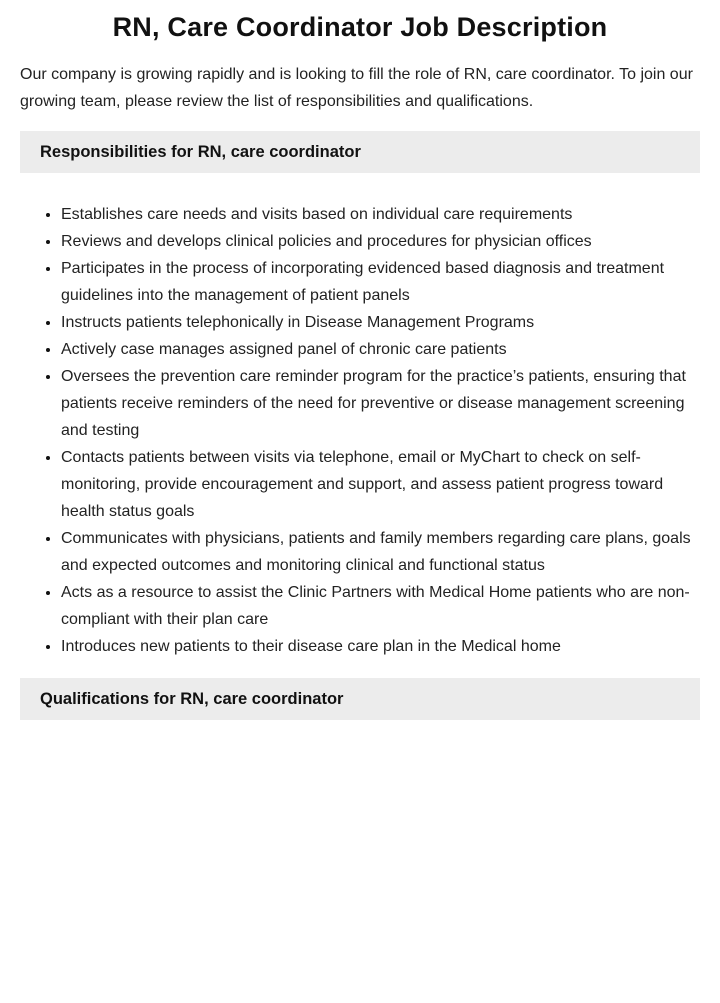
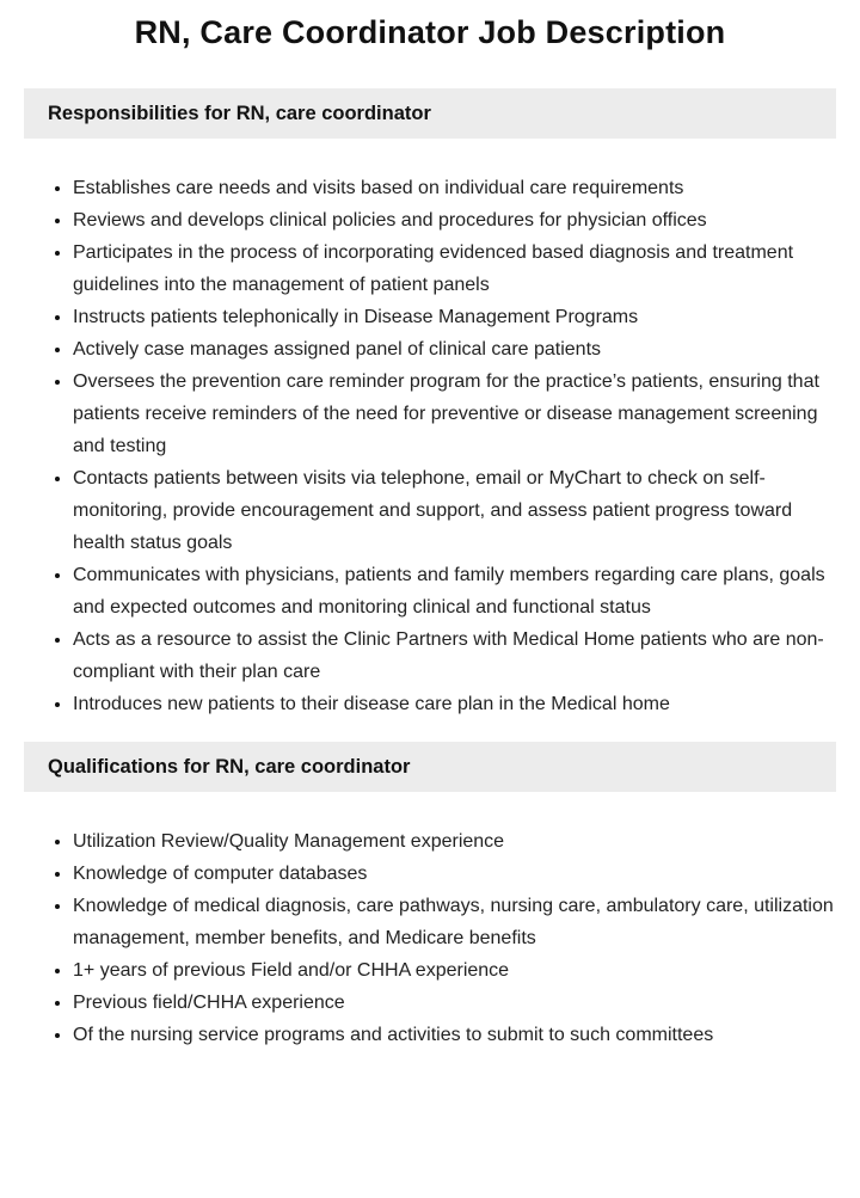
  RN, Care Coordinator Job Description
- Our company is growing rapidly and is looking to fill the role of RN, care coordinator. To join our growing team, please review the list of responsibilities and qualifications.
  Responsibilities for RN, care coordinator
  Establishes care needs and visits based on individual care requirements
  Reviews and develops clinical policies and procedures for physician offices
  Participates in the process of incorporating evidenced based diagnosis and treatment guidelines into the management of patient panels
  Instructs patients telephonically in Disease Management Programs
- Actively case manages assigned panel of chronic care patients
+ Actively case manages assigned panel of clinical care patients
  Oversees the prevention care reminder program for the practice’s patients, ensuring that patients receive reminders of the need for preventive or disease management screening and testing
  Contacts patients between visits via telephone, email or MyChart to check on self-monitoring, provide encouragement and support, and assess patient progress toward health status goals
  Communicates with physicians, patients and family members regarding care plans, goals and expected outcomes and monitoring clinical and functional status
  Acts as a resource to assist the Clinic Partners with Medical Home patients who are non-compliant with their plan care
  Introduces new patients to their disease care plan in the Medical home
  Qualifications for RN, care coordinator
+ Utilization Review/Quality Management experience
+ Knowledge of computer databases
+ Knowledge of medical diagnosis, care pathways, nursing care, ambulatory care, utilization management, member benefits, and Medicare benefits
+ 1+ years of previous Field and/or CHHA experience
+ Previous field/CHHA experience
+ Of the nursing service programs and activities to submit to such committees
